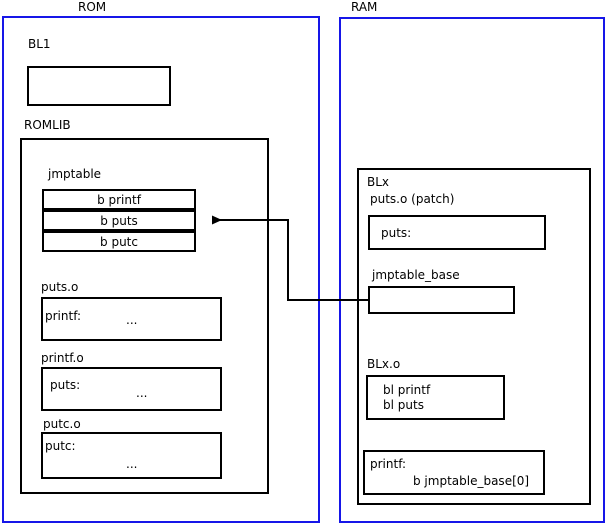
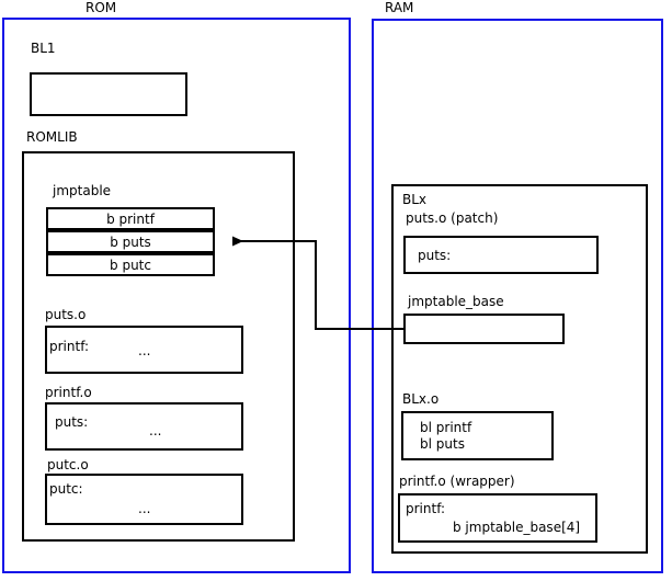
  ROM
  BL1
  ROMLIB
  jmptable
  b printf
  b puts
  b putc
  puts.o
  printf:
  ...
  printf.o
  puts:
  ...
  putc.o
  putc:
  ...
  RAM
  BLx
  puts.o (patch)
  puts:
  jmptable_base
  BLx.o
  bl printf
  bl puts
+ printf.o (wrapper)
  printf:
- b jmptable_base[0]
+ b jmptable_base[4]
